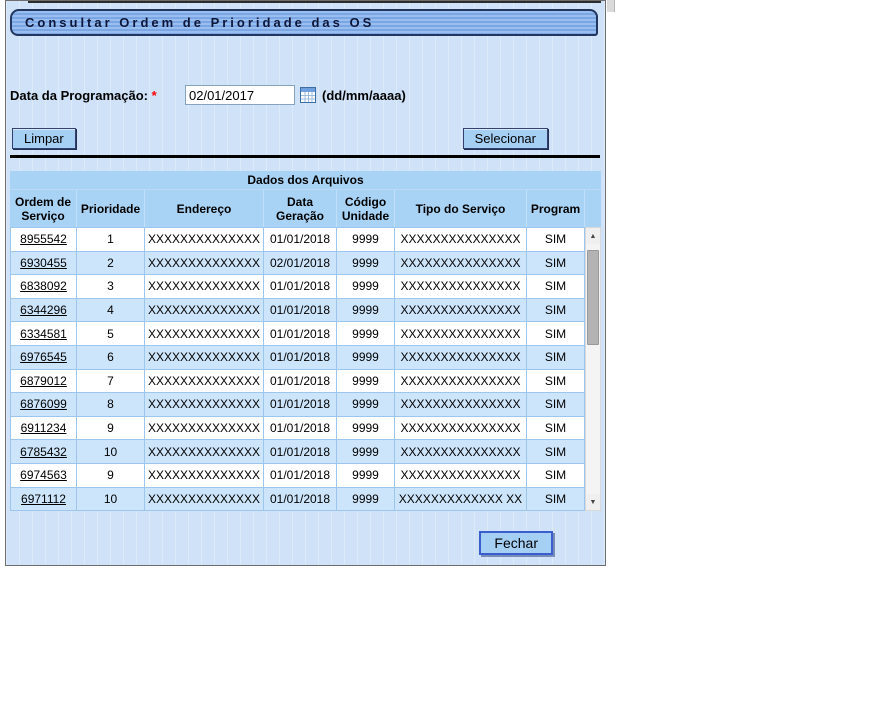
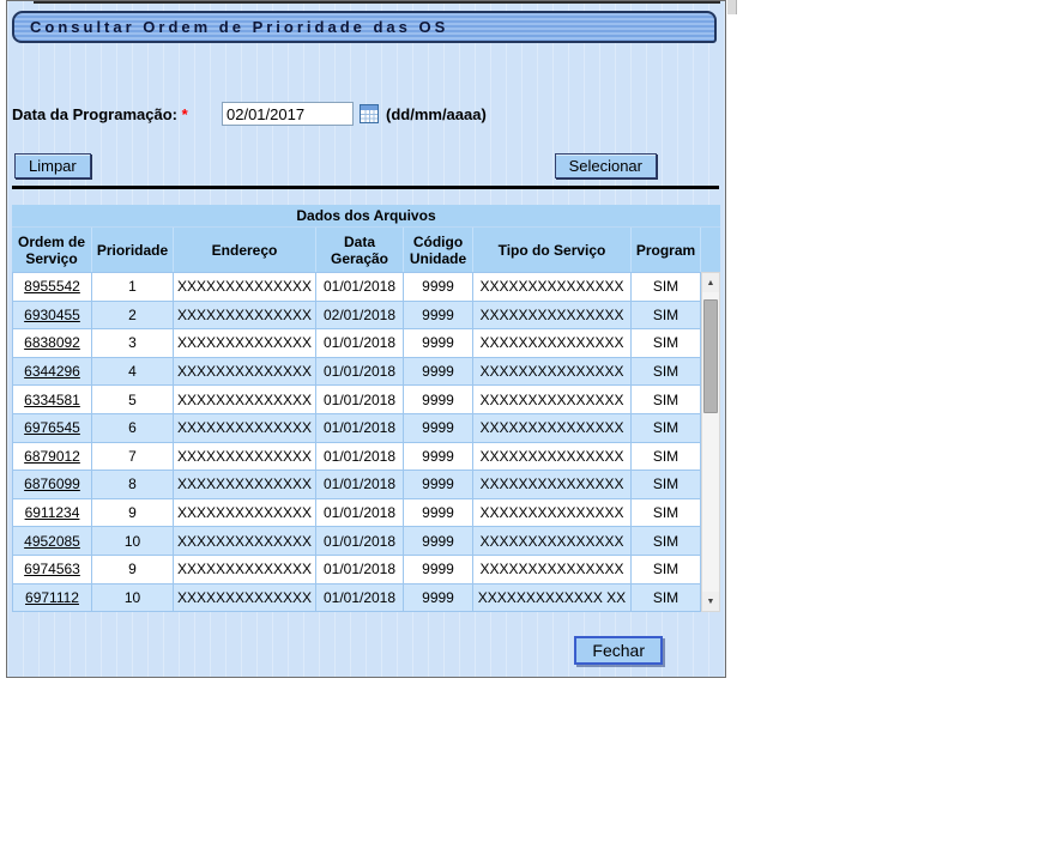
  Consultar Ordem de Prioridade das OS
  Data da Programação: *
  02/01/2017
  (dd/mm/aaaa)
  Limpar
  Selecionar
  Dados dos Arquivos
  Ordem de Serviço
  Prioridade
  Endereço
  Data Geração
  Código Unidade
  Tipo do Serviço
  Program
  8955542
  1
  XXXXXXXXXXXXXX
  01/01/2018
  9999
  XXXXXXXXXXXXXXX
  SIM
  6930455
  2
  XXXXXXXXXXXXXX
  02/01/2018
  9999
  XXXXXXXXXXXXXXX
  SIM
  6838092
  3
  XXXXXXXXXXXXXX
  01/01/2018
  9999
  XXXXXXXXXXXXXXX
  SIM
  6344296
  4
  XXXXXXXXXXXXXX
  01/01/2018
  9999
  XXXXXXXXXXXXXXX
  SIM
  6334581
  5
  XXXXXXXXXXXXXX
  01/01/2018
  9999
  XXXXXXXXXXXXXXX
  SIM
  6976545
  6
  XXXXXXXXXXXXXX
  01/01/2018
  9999
  XXXXXXXXXXXXXXX
  SIM
  6879012
  7
  XXXXXXXXXXXXXX
  01/01/2018
  9999
  XXXXXXXXXXXXXXX
  SIM
  6876099
  8
  XXXXXXXXXXXXXX
  01/01/2018
  9999
  XXXXXXXXXXXXXXX
  SIM
  6911234
  9
  XXXXXXXXXXXXXX
  01/01/2018
  9999
  XXXXXXXXXXXXXXX
  SIM
- 6785432
+ 4952085
  10
  XXXXXXXXXXXXXX
  01/01/2018
  9999
  XXXXXXXXXXXXXXX
  SIM
  6974563
  9
  XXXXXXXXXXXXXX
  01/01/2018
  9999
  XXXXXXXXXXXXXXX
  SIM
  6971112
  10
  XXXXXXXXXXXXXX
  01/01/2018
  9999
  XXXXXXXXXXXXX XX
  SIM
  Fechar
